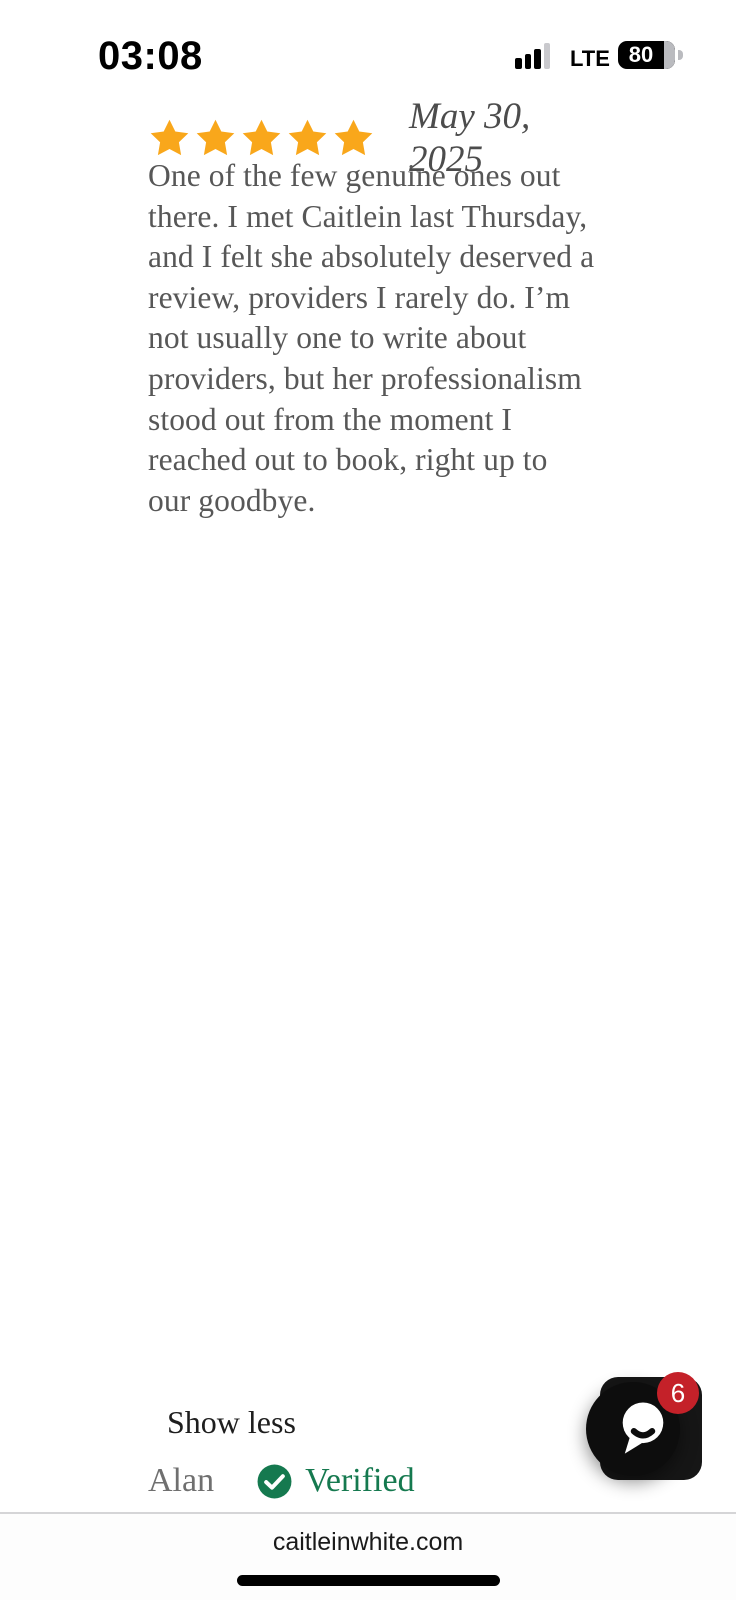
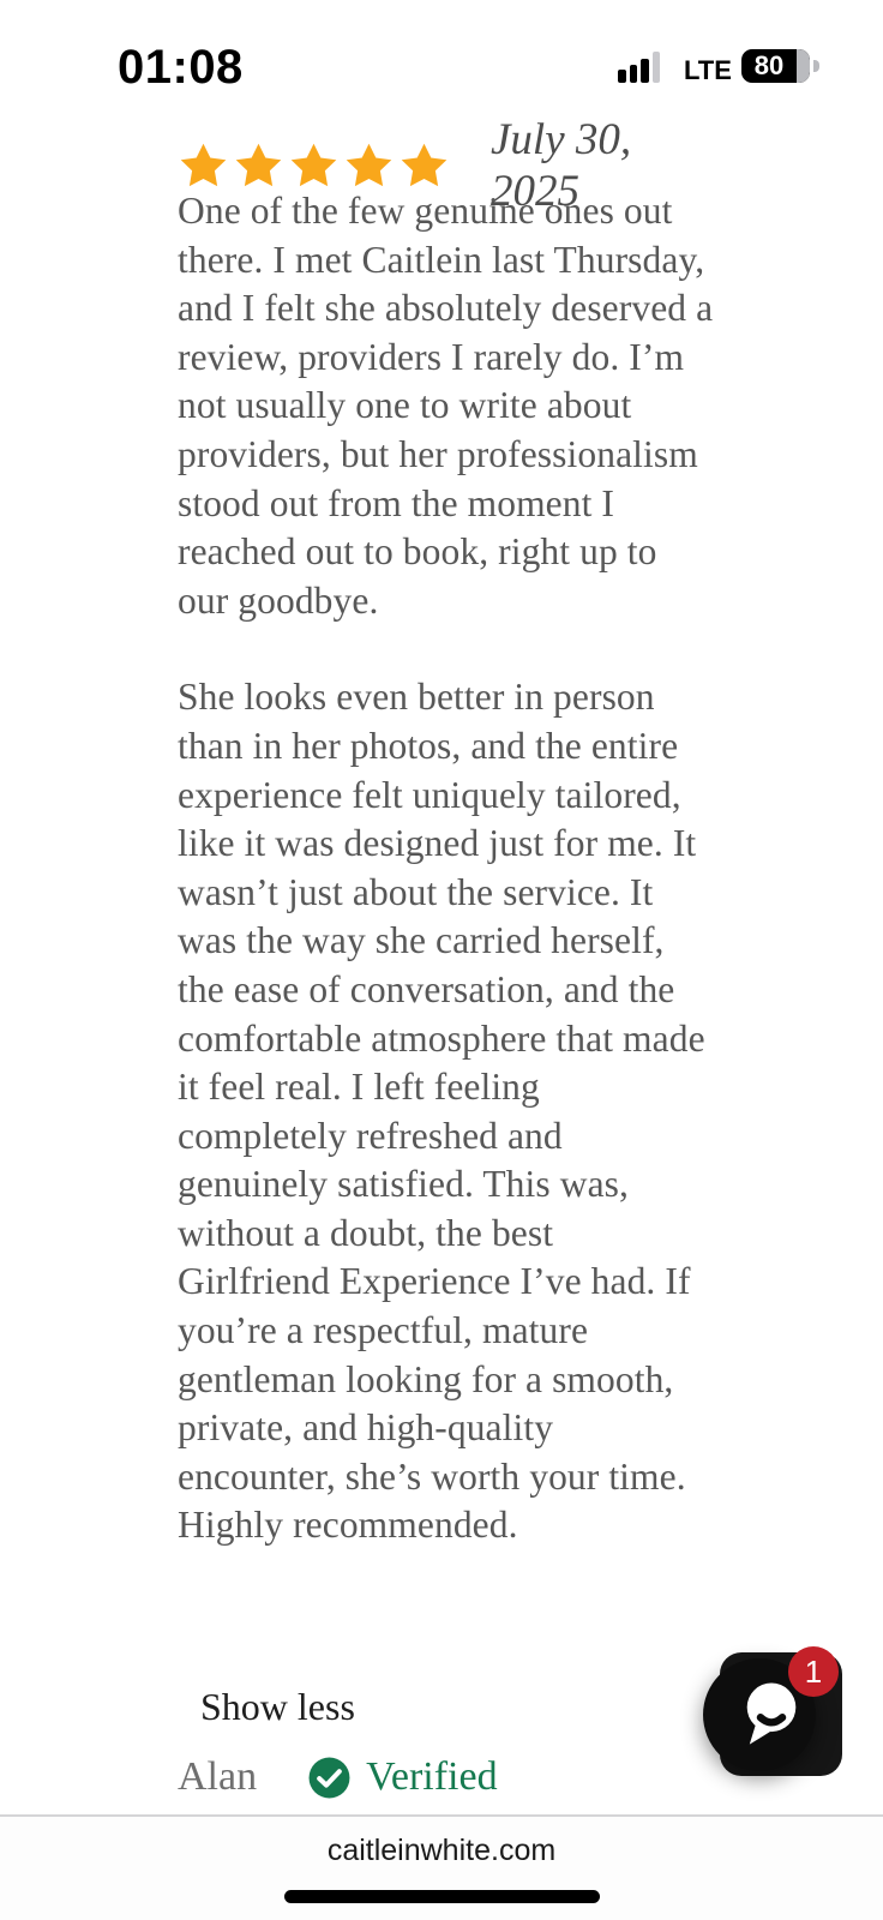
- 03:08
+ 01:08
  LTE
  80
- May 30, 2025
+ July 30, 2025
  One of the few genuine ones out there. I met Caitlein last Thursday, and I felt she absolutely deserved a review, providers I rarely do. I’m not usually one to write about providers, but her professionalism stood out from the moment I reached out to book, right up to our goodbye.
+ She looks even better in person than in her photos, and the entire experience felt uniquely tailored, like it was designed just for me. It wasn’t just about the service. It was the way she carried herself, the ease of conversation, and the comfortable atmosphere that made it feel real. I left feeling completely refreshed and genuinely satisfied. This was, without a doubt, the best Girlfriend Experience I’ve had. If you’re a respectful, mature gentleman looking for a smooth, private, and high-quality encounter, she’s worth your time. Highly recommended.
  Show less
  Alan
  Verified
- 6
+ 1
  caitleinwhite.com
